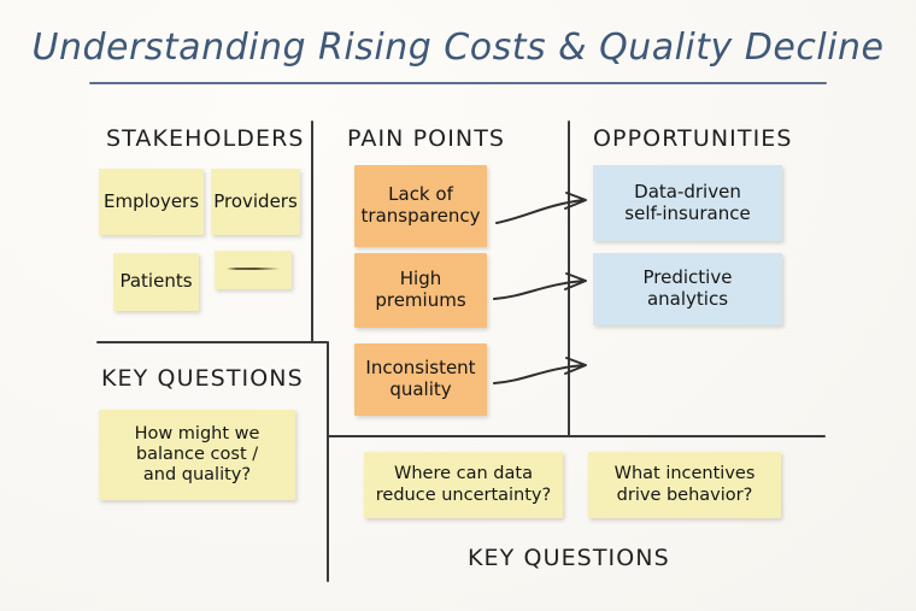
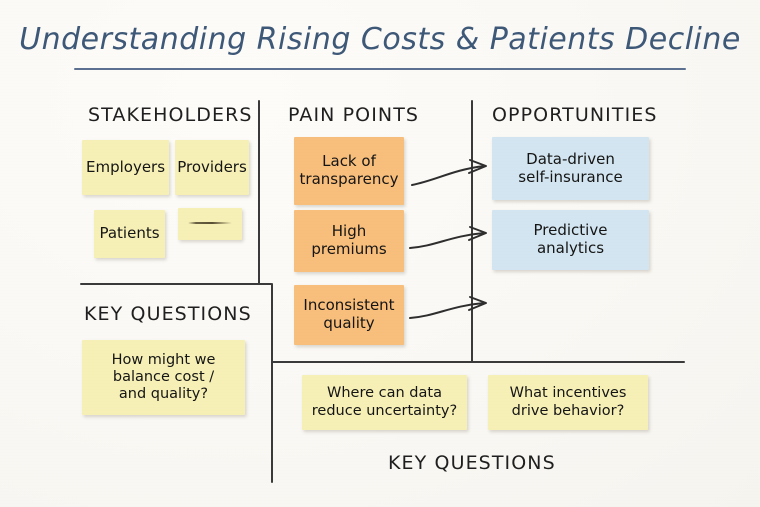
- Understanding Rising Costs & Quality Decline
+ Understanding Rising Costs & Patients Decline
  STAKEHOLDERS
  PAIN POINTS
  OPPORTUNITIES
  KEY QUESTIONS
  KEY QUESTIONS
  Employers
  Providers
  Patients
  Lack of
  transparency
  High
  premiums
  Inconsistent
  quality
  Data-driven
  self-insurance
  Predictive
  analytics
  How might we
  balance cost /
  and quality?
  Where can data
  reduce uncertainty?
  What incentives
  drive behavior?
